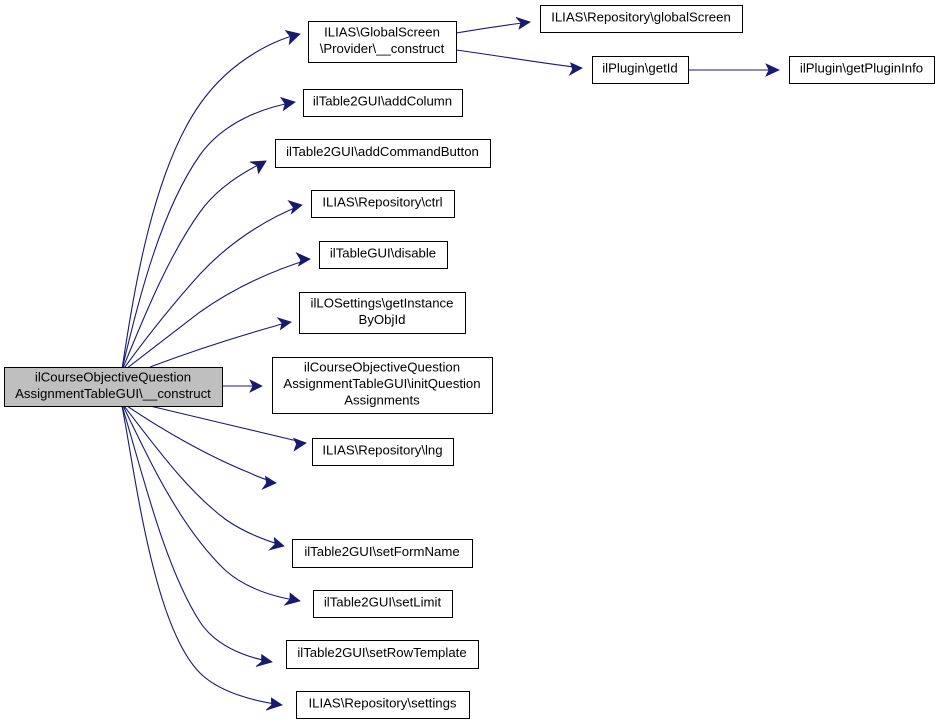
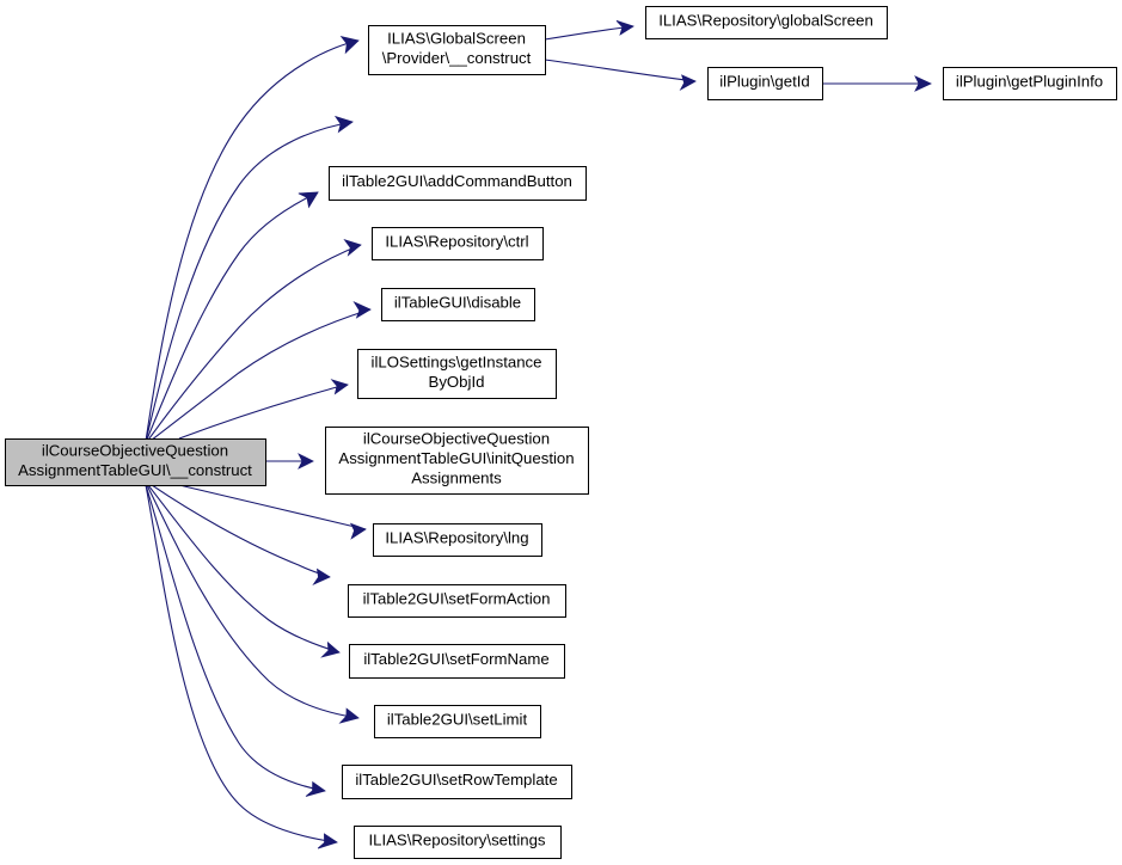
  ilCourseObjectiveQuestion AssignmentTableGUI\__construct
  ILIAS\GlobalScreen \Provider\__construct
- ilTable2GUI\addColumn
  ilTable2GUI\addCommandButton
  ILIAS\Repository\ctrl
  ilTableGUI\disable
  ilLOSettings\getInstance ByObjId
  ilCourseObjectiveQuestion AssignmentTableGUI\initQuestion Assignments
  ILIAS\Repository\lng
+ ilTable2GUI\setFormAction
  ilTable2GUI\setFormName
  ilTable2GUI\setLimit
  ilTable2GUI\setRowTemplate
  ILIAS\Repository\settings
  ILIAS\Repository\globalScreen
  ilPlugin\getId
  ilPlugin\getPluginInfo
